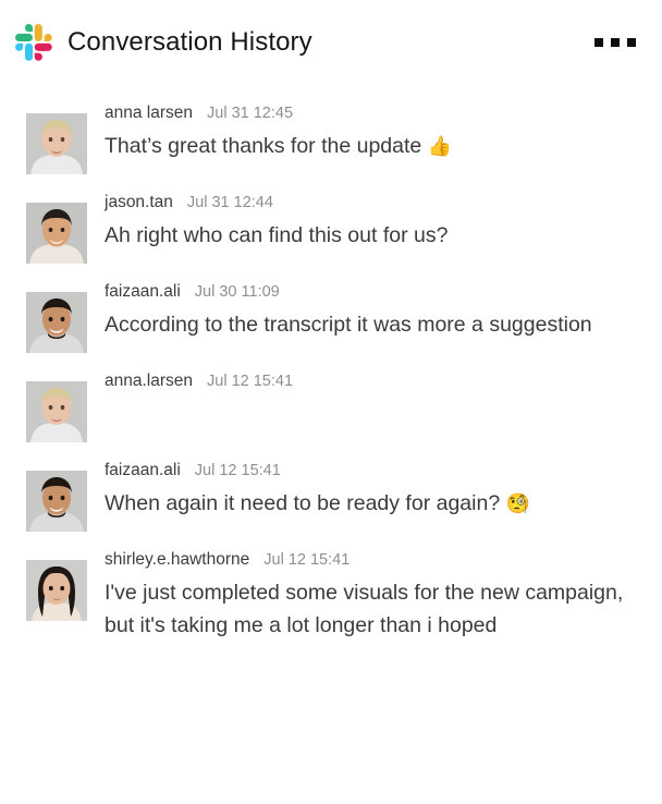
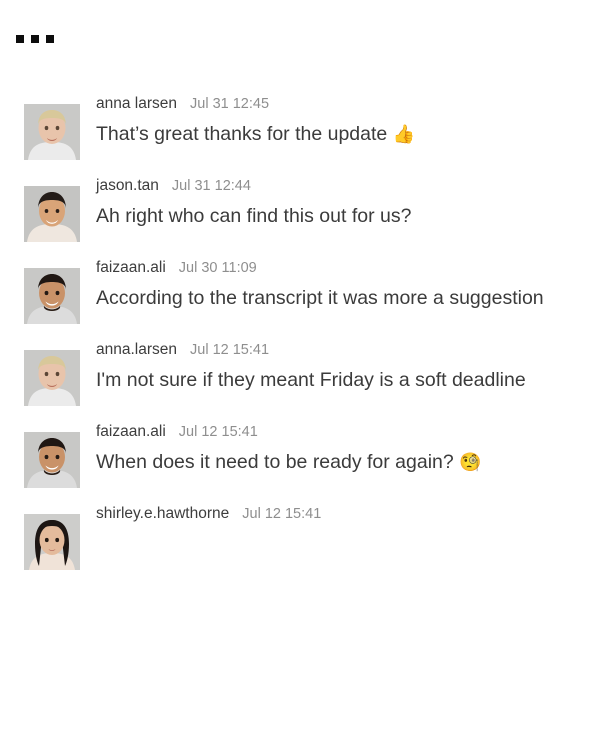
- Conversation History
  anna larsen
  Jul 31 12:45
  That’s great thanks for the update 👍
  jason.tan
  Jul 31 12:44
  Ah right who can find this out for us?
  faizaan.ali
  Jul 30 11:09
  According to the transcript it was more a suggestion
  anna.larsen
  Jul 12 15:41
+ I'm not sure if they meant Friday is a soft deadline
  faizaan.ali
  Jul 12 15:41
- When again it need to be ready for again? 🧐
+ When does it need to be ready for again? 🧐
  shirley.e.hawthorne
  Jul 12 15:41
- I've just completed some visuals for the new campaign, but it's taking me a lot longer than i hoped
